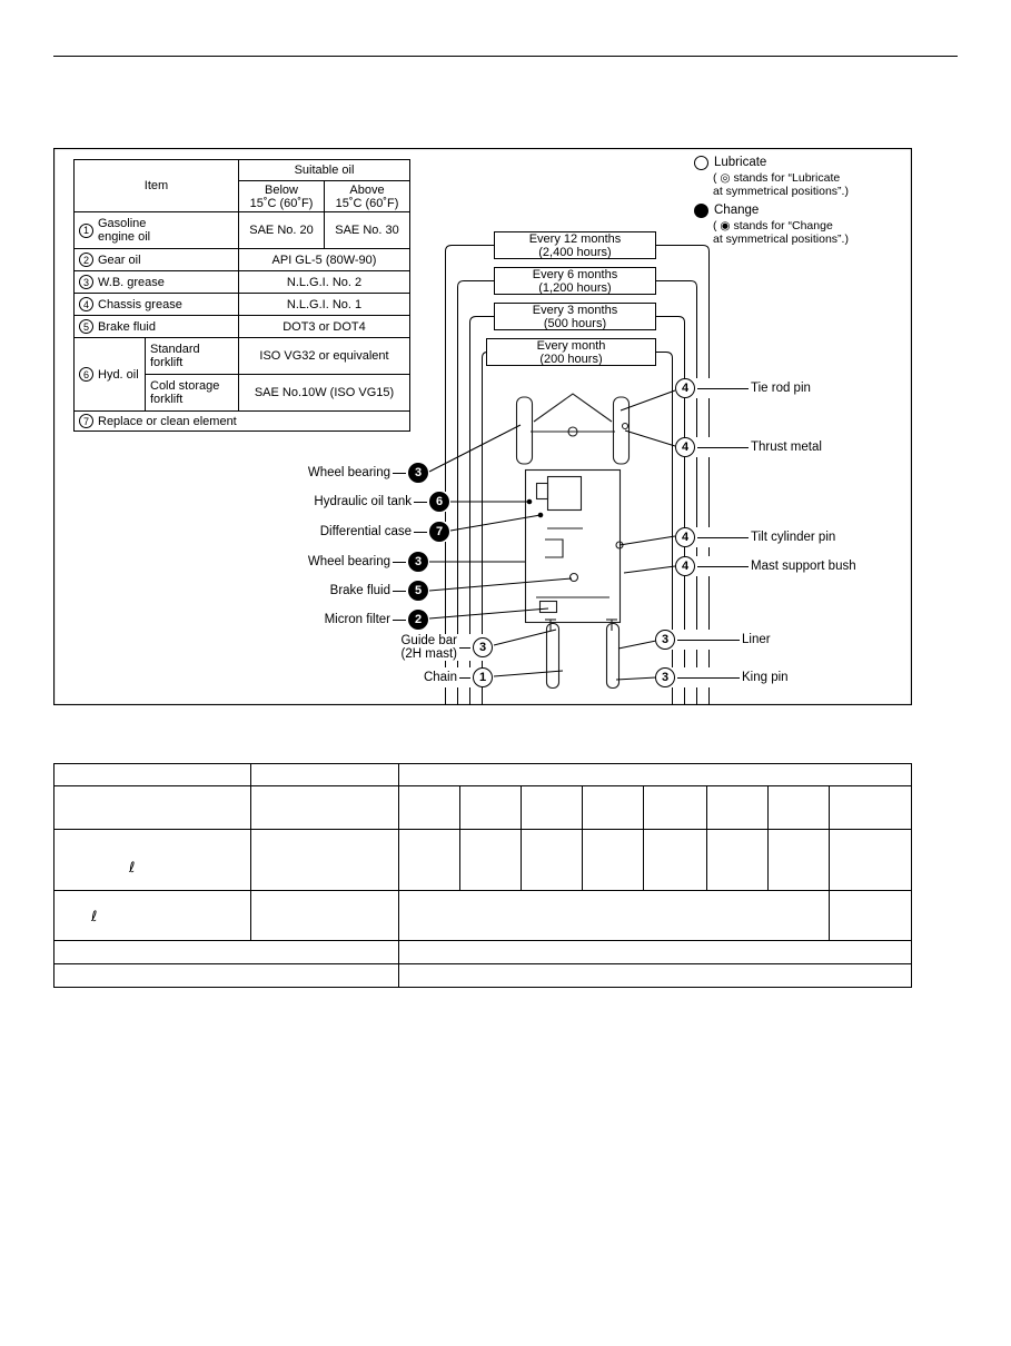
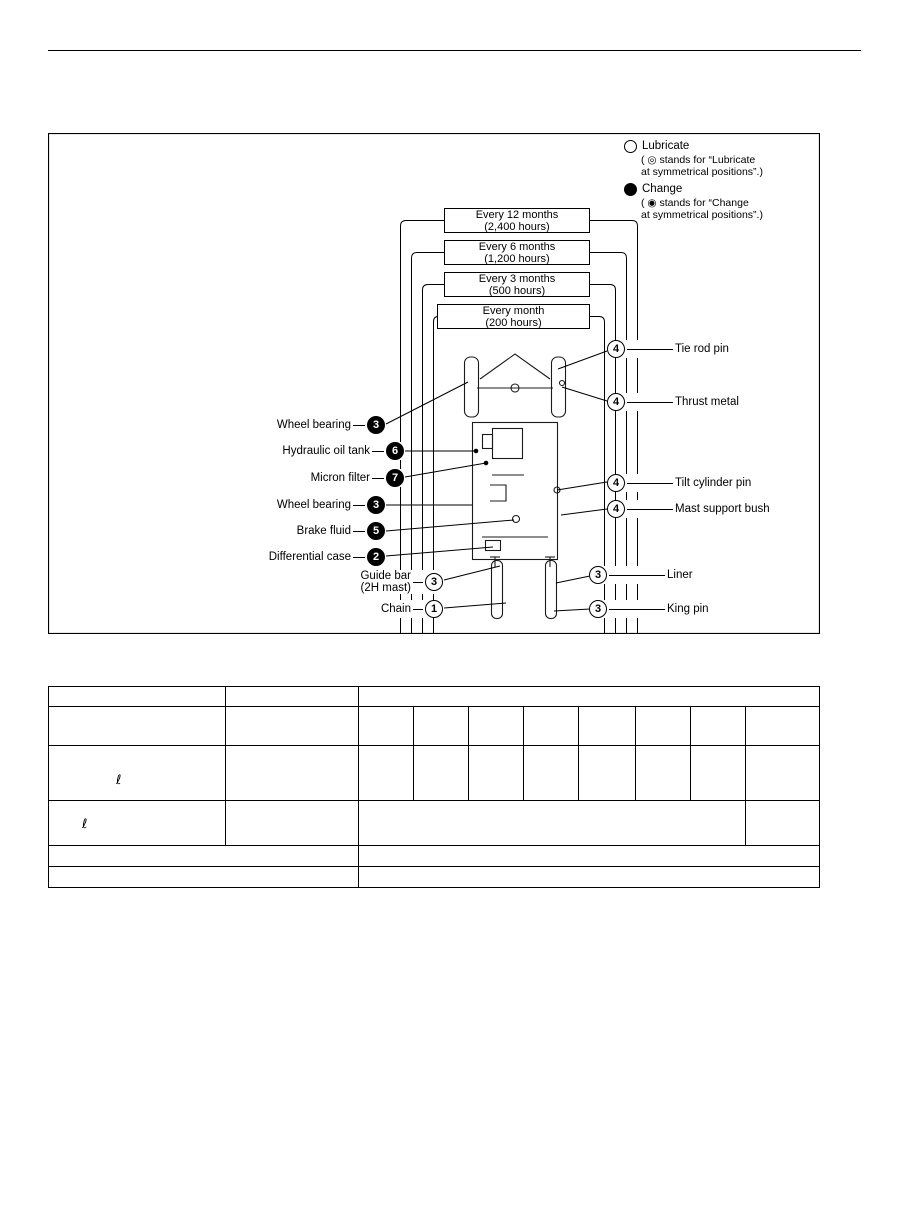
- Item	Suitable oil
- Below 15˚C (60˚F)	Above 15˚C (60˚F)
- 1Gasoline engine oil	SAE No. 20	SAE No. 30
- 2 Gear oil	API GL-5 (80W-90)
- 3 W.B. grease	N.L.G.I. No. 2
- 4 Chassis grease	N.L.G.I. No. 1
- 5 Brake fluid	DOT3 or DOT4
- 6 Hyd. oil	Standard forklift	ISO VG32 or equivalent
- Cold storage forklift	SAE No.10W (ISO VG15)
- 7 Replace or clean element
  Lubricate
  ( ◎ stands for “Lubricate
  at symmetrical positions”.)
  Change
  ( ◉ stands for “Change
  at symmetrical positions”.)
  Every 12 months
  (2,400 hours)
  Every 6 months
  (1,200 hours)
  Every 3 months
  (500 hours)
  Every month
  (200 hours)
  Wheel bearing
  3
  Hydraulic oil tank
  6
- Differential case
+ Micron filter
  7
  Wheel bearing
  3
  Brake fluid
  5
- Micron filter
+ Differential case
  2
  Guide bar
  (2H mast)
  3
  Chain
  1
  4
  Tie rod pin
  4
  Thrust metal
  4
  Tilt cylinder pin
  4
  Mast support bush
  3
  Liner
  3
  King pin
  ℓ
  ℓ
